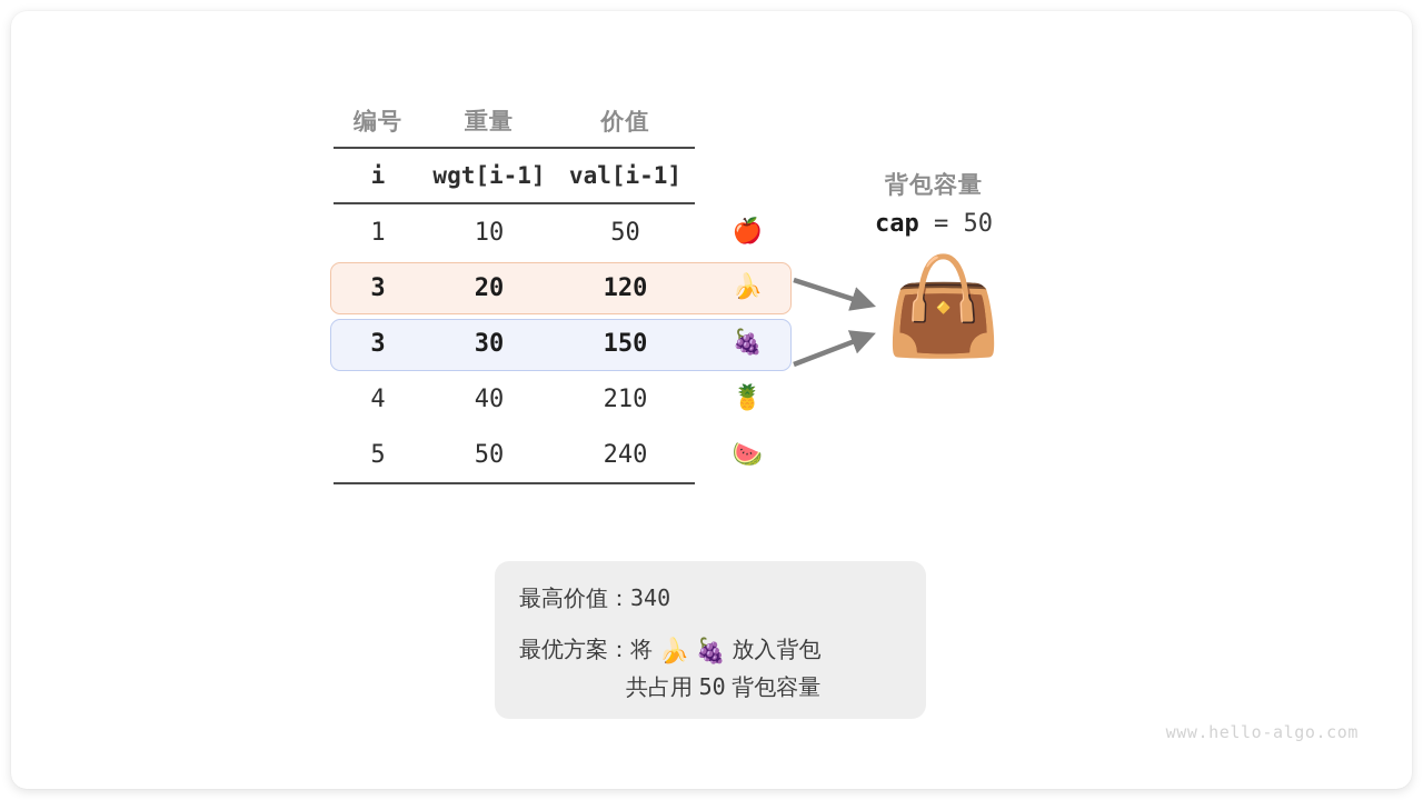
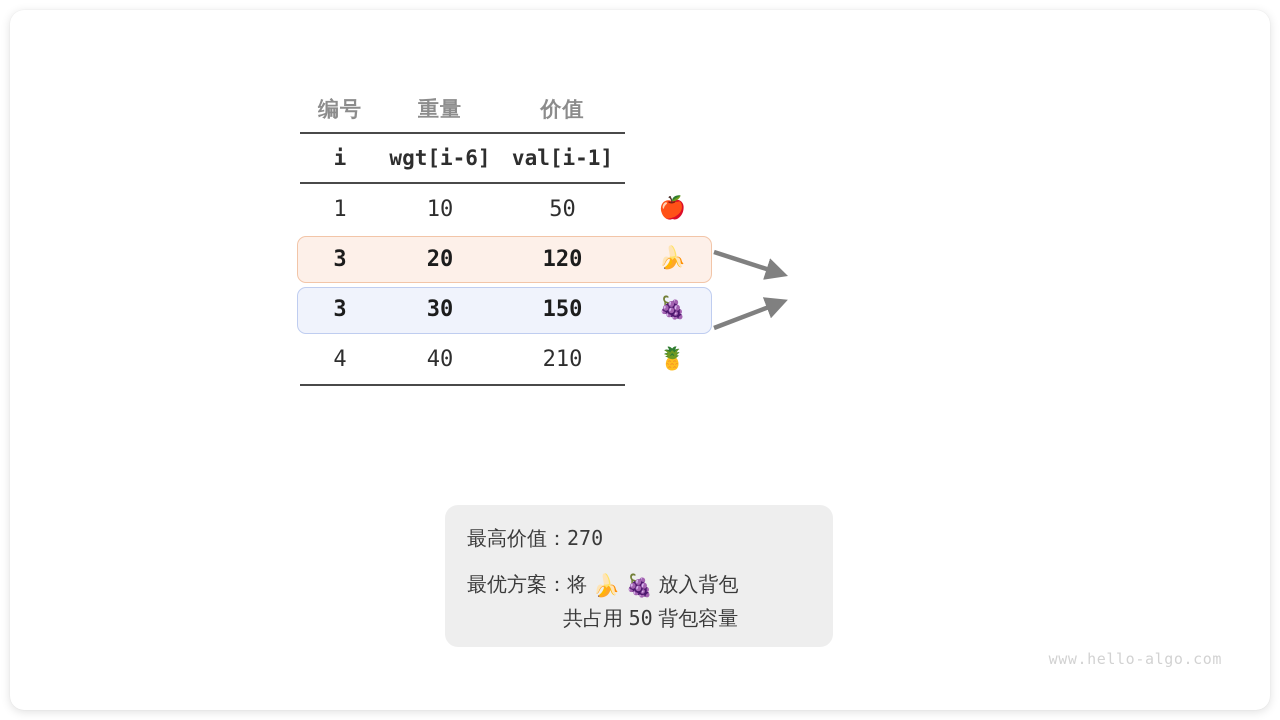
  编号	重量	价值
- i	wgt[i-1]	val[i-1]
+ i	wgt[i-6]	val[i-1]
  1	10	50	🍎
  3	20	120	🍌
  3	30	150	🍇
  4	40	210	🍍
- 5	50	240	🍉
- 背包容量
- cap = 50
- 👜
- 最高价值：340
+ 最高价值：270
  最优方案：将 🍌 🍇 放入背包
  共占用 50 背包容量
  www.hello-algo.com
